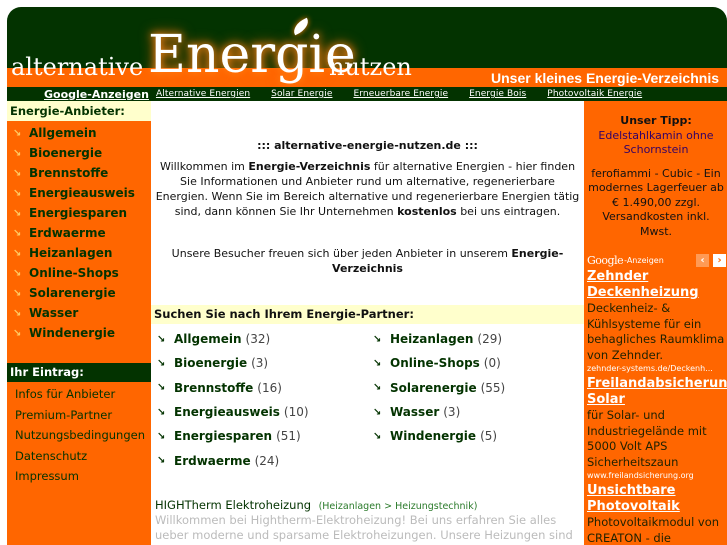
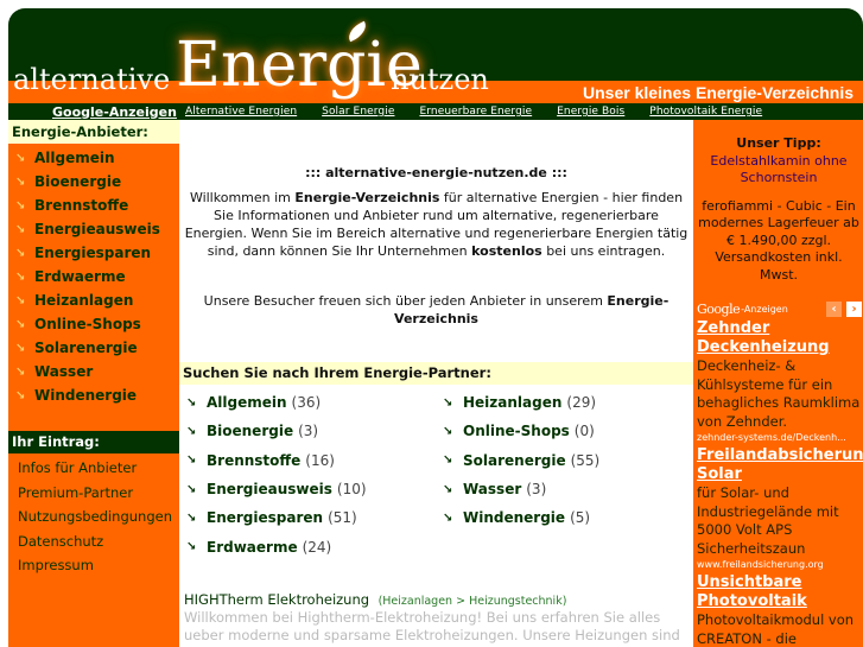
  alternative
  Energie
  nutzen
  Unser kleines Energie-Verzeichnis
  Google-Anzeigen
  Alternative Energien
  Solar Energie
  Erneuerbare Energie
  Energie Bois
  Photovoltaik Energie
  Energie-Anbieter:
  ↘
  Allgemein
  ↘
  Bioenergie
  ↘
  Brennstoffe
  ↘
  Energieausweis
  ↘
  Energiesparen
  ↘
  Erdwaerme
  ↘
  Heizanlagen
  ↘
  Online-Shops
  ↘
  Solarenergie
  ↘
  Wasser
  ↘
  Windenergie
  Ihr Eintrag:
  Infos für Anbieter
  Premium-Partner
  Nutzungsbedingungen
  Datenschutz
  Impressum
  ::: alternative-energie-nutzen.de :::
  Willkommen im Energie-Verzeichnis für alternative Energien - hier finden Sie Informationen und Anbieter rund um alternative, regenerierbare Energien. Wenn Sie im Bereich alternative und regenerierbare Energien tätig sind, dann können Sie Ihr Unternehmen kostenlos bei uns eintragen.
  Unsere Besucher freuen sich über jeden Anbieter in unserem Energie-Verzeichnis
  Suchen Sie nach Ihrem Energie-Partner:
  ↘
  Allgemein
- (32)
+ (36)
  ↘
  Bioenergie
  (3)
  ↘
  Brennstoffe
  (16)
  ↘
  Energieausweis
  (10)
  ↘
  Energiesparen
  (51)
  ↘
  Erdwaerme
  (24)
  ↘
  Heizanlagen
  (29)
  ↘
  Online-Shops
  (0)
  ↘
  Solarenergie
  (55)
  ↘
  Wasser
  (3)
  ↘
  Windenergie
  (5)
  HIGHTherm Elektroheizung (Heizanlagen > Heizungstechnik)
  Willkommen bei Hightherm-Elektroheizung! Bei uns erfahren Sie alles ueber moderne und sparsame Elektroheizungen. Unsere Heizungen sind
  Unser Tipp:
  Edelstahlkamin ohne Schornstein
  ferofiammi - Cubic - Ein modernes Lagerfeuer ab € 1.490,00 zzgl. Versandkosten inkl. Mwst.
  Google
  -Anzeigen
  ‹
  ›
  Zehnder
  Deckenheizung
  Deckenheiz- & Kühlsysteme für ein behagliches Raumklima von Zehnder.
  zehnder-systems.de/Deckenh...
  Freilandabsicherun
  Solar
  für Solar- und Industriegelände mit 5000 Volt APS Sicherheitszaun
  www.freilandsicherung.org
  Unsichtbare
  Photovoltaik
  Photovoltaikmodul von CREATON - die
